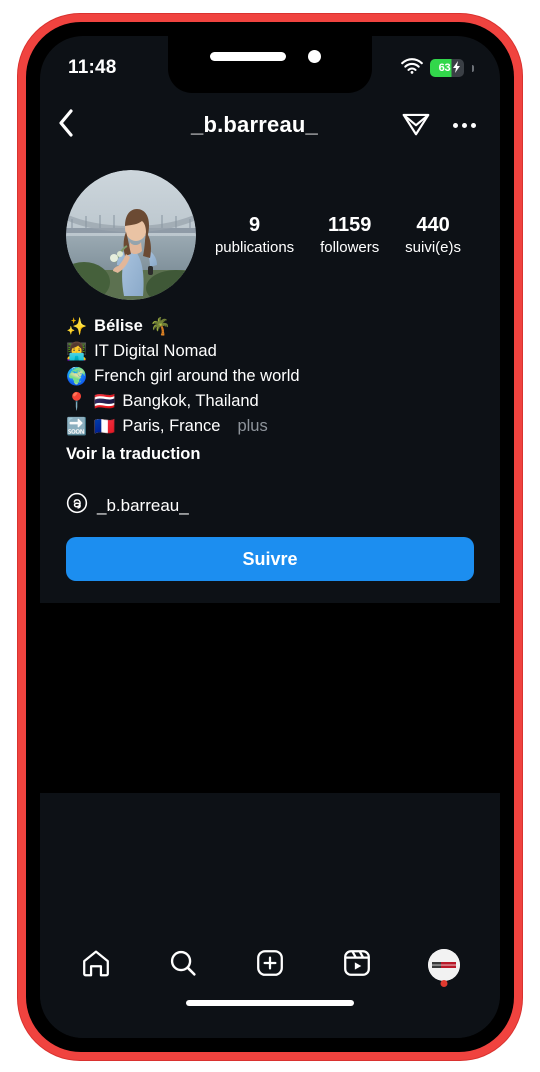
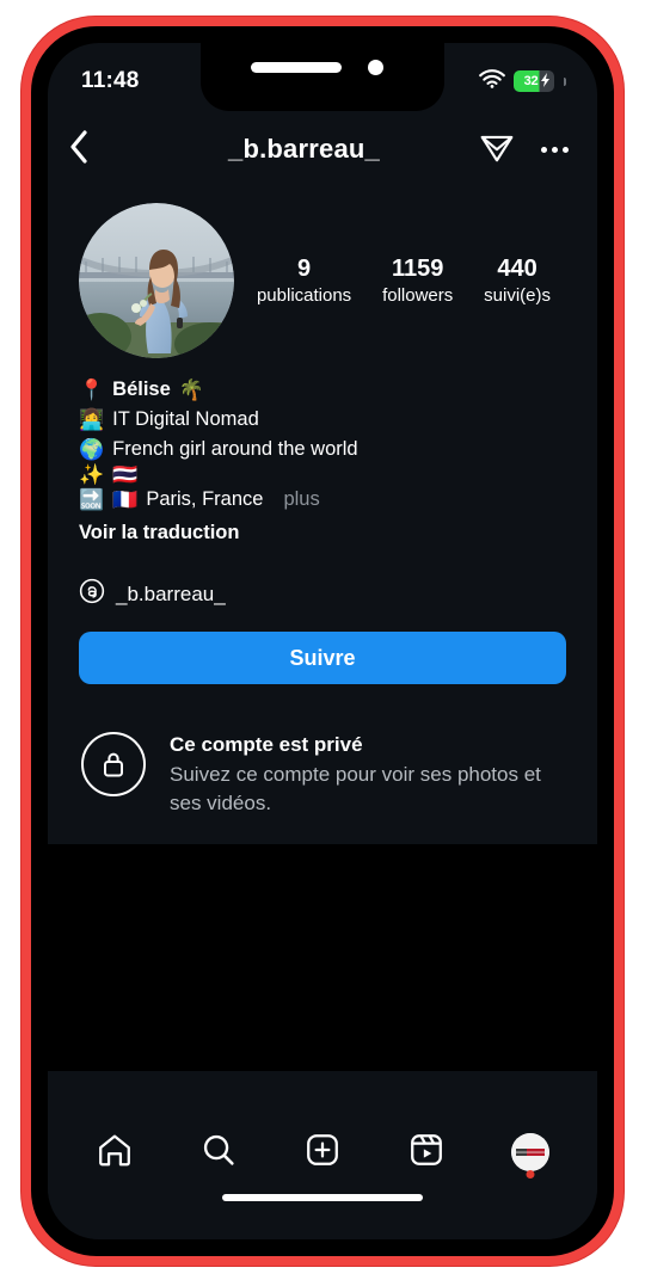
  11:48
- 63
+ 32
  _b.barreau_
  9
  publications
  1159
  followers
  440
  suivi(e)s
- ✨
+ 📍
  Bélise
  🌴
  👩‍💻
  IT Digital Nomad
  🌍
  French girl around the world
- 📍
+ ✨
  🇹🇭
- Bangkok, Thailand
  🔜
  🇫🇷
  Paris, France
  plus
  Voir la traduction
  _b.barreau_
  Suivre
+ Ce compte est privé
+ Suivez ce compte pour voir ses photos et ses vidéos.
